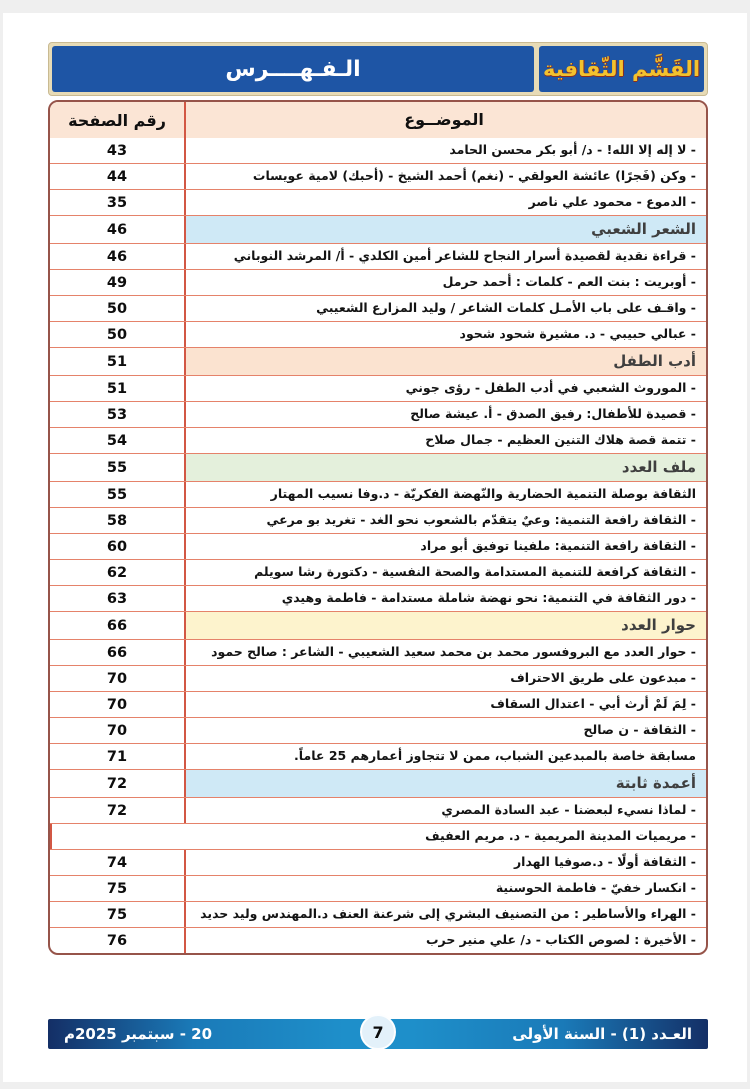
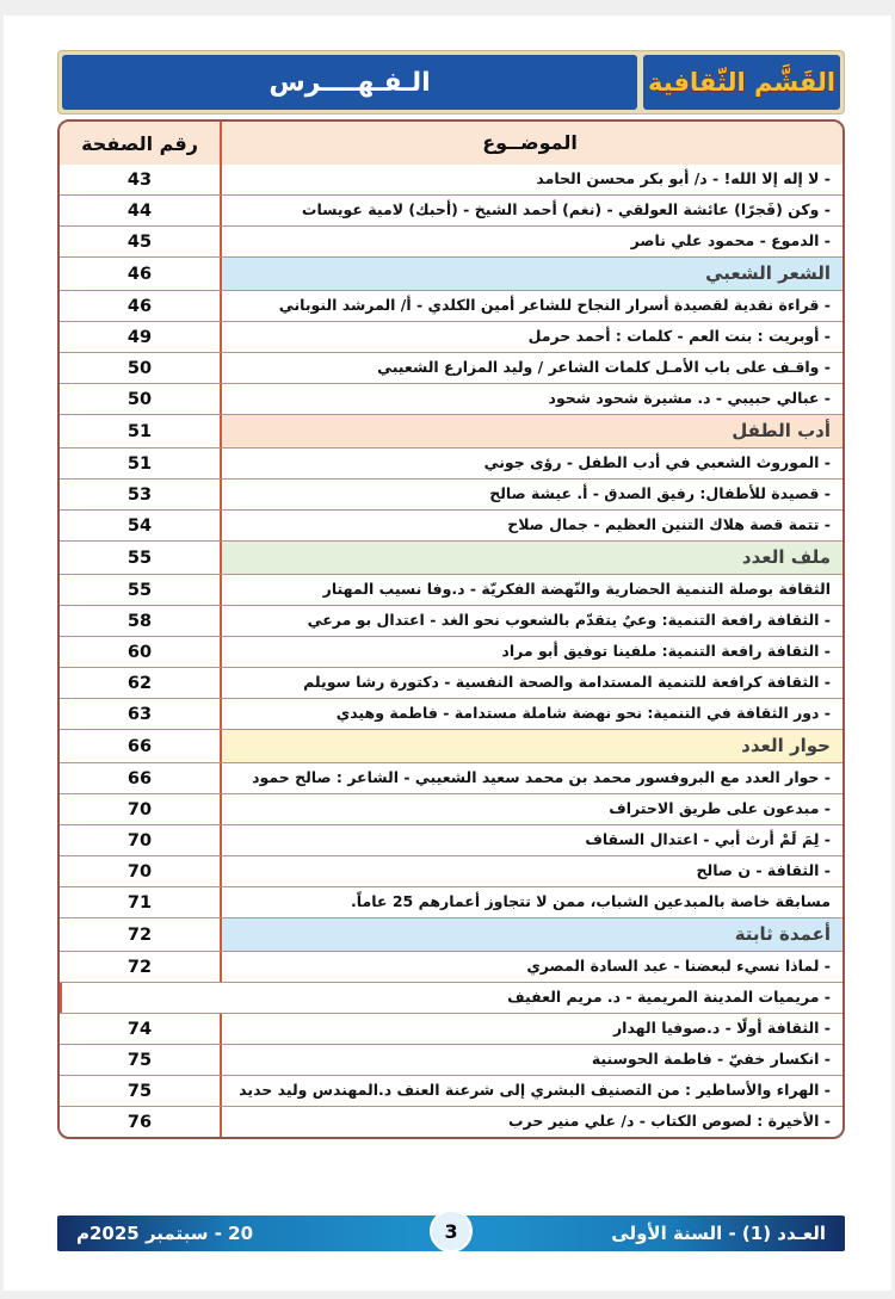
  القَشَّم الثّقافية
  الـفـهــــرس
  الموضــوع
  رقم الصفحة
  - لا إله إلا الله! - د/ أبو بكر محسن الحامد
  43
  - وكن (فَجرًا) عائشة العولقي - (نغم) أحمد الشيخ - (أحبك) لامية عويسات
  44
  - الدموع - محمود علي ناصر
- 35
+ 45
  الشعر الشعبي
  46
  - قراءة نقدية لقصيدة أسرار النجاح للشاعر أمين الكلدي - أ/ المرشد النوباني
  46
  - أوبريت : بنت العم - كلمات : أحمد حرمل
  49
  - واقـف على باب الأمـل كلمات الشاعر / وليد المزارع الشعيبي
  50
  - عبالي حبيبي - د. مشيرة شحود شحود
  50
  أدب الطفل
  51
  - الموروث الشعبي في أدب الطفل - رؤى جوني
  51
  - قصيدة للأطفال: رفيق الصدق - أ. عيشة صالح
  53
  - تتمة قصة هلاك التنين العظيم - جمال صلاح
  54
  ملف العدد
  55
  الثقافة بوصلة التنمية الحضارية والنّهضة الفكريّة - د.وفا نسيب المهتار
  55
- - الثقافة رافعة التنمية: وعيٌ يتقدّم بالشعوب نحو الغد - تغريد بو مرعي
+ - الثقافة رافعة التنمية: وعيٌ يتقدّم بالشعوب نحو الغد - اعتدال بو مرعي
  58
  - الثقافة رافعة التنمية: ملفينا توفيق أبو مراد
  60
  - الثقافة كرافعة للتنمية المستدامة والصحة النفسية - دكتورة رشا سويلم
  62
  - دور الثقافة في التنمية: نحو نهضة شاملة مستدامة - فاطمة وهيدي
  63
  حوار العدد
  66
  - حوار العدد مع البروفسور محمد بن محمد سعيد الشعيبي - الشاعر : صالح حمود
  66
  - مبدعون على طريق الاحتراف
  70
  - لِمَ لَمْ أرث أبي - اعتدال السقاف
  70
  - الثقافة - ن صالح
  70
  مسابقة خاصة بالمبدعين الشباب، ممن لا تتجاوز أعمارهم 25 عاماً.
  71
  أعمدة ثابتة
  72
  - لماذا نسيء لبعضنا - عبد السادة المصري
  72
  - مريميات المدينة المريمية - د. مريم العفيف
  - الثقافة أولًا - د.صوفيا الهدار
  74
  - انكسار خفيّ - فاطمة الحوسنية
  75
  - الهراء والأساطير : من التصنيف البشري إلى شرعنة العنف د.المهندس وليد حديد
  75
  - الأخيرة : لصوص الكتاب - د/ علي منير حرب
  76
  العـدد (1) - السنة الأولى
  20 - سبتمبر 2025م
- 7
+ 3
